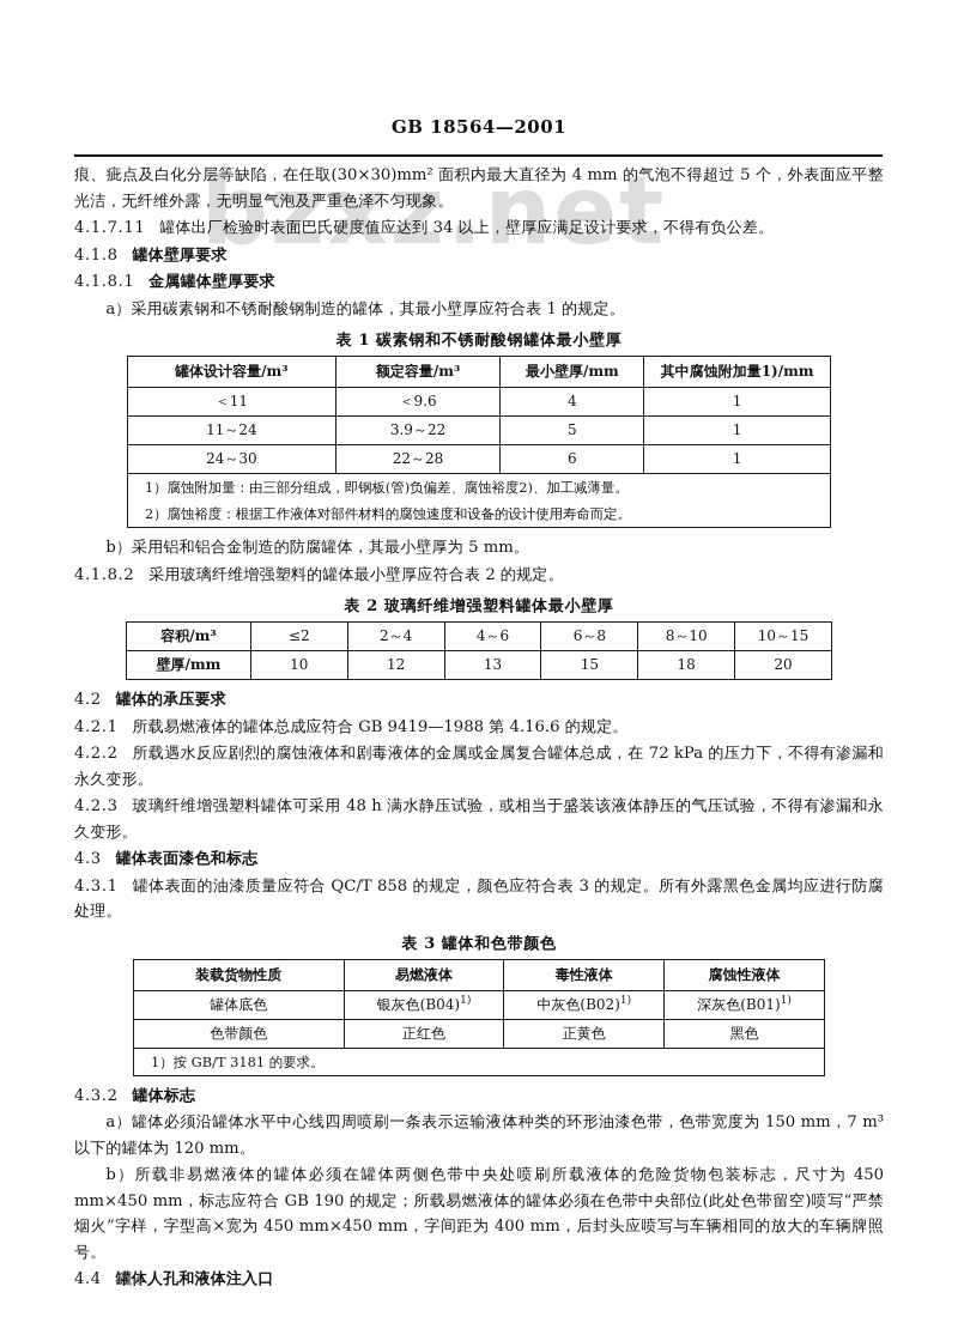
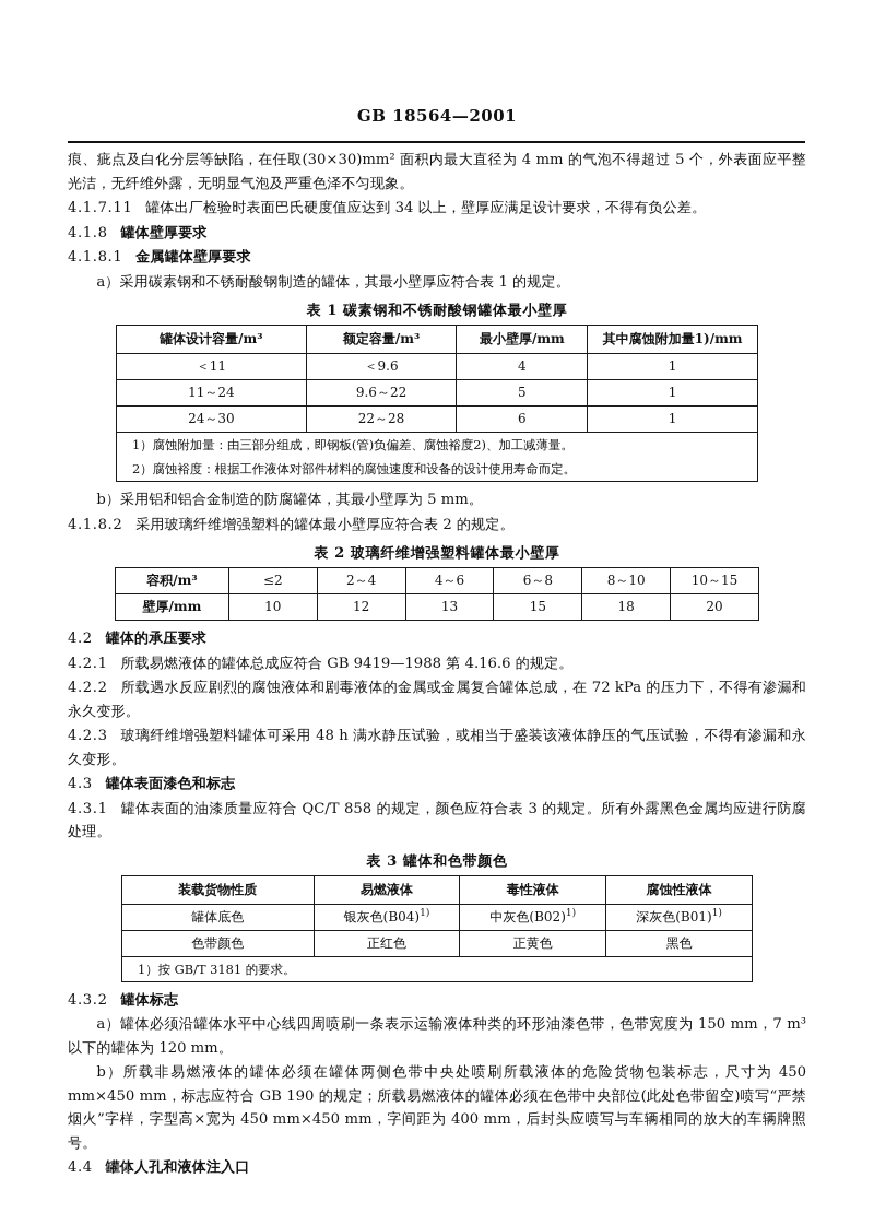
- bzxz.net
  GB 18564—2001
  痕、疵点及白化分层等缺陷，在任取(30×30)mm² 面积内最大直径为 4 mm 的气泡不得超过 5 个，外表面应平整光洁，无纤维外露，无明显气泡及严重色泽不匀现象。
  4.1.7.11 罐体出厂检验时表面巴氏硬度值应达到 34 以上，壁厚应满足设计要求，不得有负公差。
  4.1.8 罐体壁厚要求
  4.1.8.1 金属罐体壁厚要求
  a）采用碳素钢和不锈耐酸钢制造的罐体，其最小壁厚应符合表 1 的规定。
  表 1 碳素钢和不锈耐酸钢罐体最小壁厚
  罐体设计容量/m³	额定容量/m³	最小壁厚/mm	其中腐蚀附加量1)/mm
  ＜11	＜9.6	4	1
- 11～24	3.9～22	5	1
+ 11～24	9.6～22	5	1
  24～30	22～28	6	1
  1）腐蚀附加量：由三部分组成，即钢板(管)负偏差、腐蚀裕度2)、加工减薄量。
  2）腐蚀裕度：根据工作液体对部件材料的腐蚀速度和设备的设计使用寿命而定。
  b）采用铝和铝合金制造的防腐罐体，其最小壁厚为 5 mm。
  4.1.8.2 采用玻璃纤维增强塑料的罐体最小壁厚应符合表 2 的规定。
  表 2 玻璃纤维增强塑料罐体最小壁厚
  容积/m³	≤2	2～4	4～6	6～8	8～10	10～15
  壁厚/mm	10	12	13	15	18	20
  4.2 罐体的承压要求
  4.2.1 所载易燃液体的罐体总成应符合 GB 9419—1988 第 4.16.6 的规定。
  4.2.2 所载遇水反应剧烈的腐蚀液体和剧毒液体的金属或金属复合罐体总成，在 72 kPa 的压力下，不得有渗漏和永久变形。
  4.2.3 玻璃纤维增强塑料罐体可采用 48 h 满水静压试验，或相当于盛装该液体静压的气压试验，不得有渗漏和永久变形。
  4.3 罐体表面漆色和标志
  4.3.1 罐体表面的油漆质量应符合 QC/T 858 的规定，颜色应符合表 3 的规定。所有外露黑色金属均应进行防腐处理。
  表 3 罐体和色带颜色
  装载货物性质	易燃液体	毒性液体	腐蚀性液体
  罐体底色	银灰色(B04)1)	中灰色(B02)1)	深灰色(B01)1)
  色带颜色	正红色	正黄色	黑色
  1）按 GB/T 3181 的要求。
  4.3.2 罐体标志
  a）罐体必须沿罐体水平中心线四周喷刷一条表示运输液体种类的环形油漆色带，色带宽度为 150 mm，7 m³ 以下的罐体为 120 mm。
  b）所载非易燃液体的罐体必须在罐体两侧色带中央处喷刷所载液体的危险货物包装标志，尺寸为 450 mm×450 mm，标志应符合 GB 190 的规定；所载易燃液体的罐体必须在色带中央部位(此处色带留空)喷写“严禁烟火”字样，字型高×宽为 450 mm×450 mm，字间距为 400 mm，后封头应喷写与车辆相同的放大的车辆牌照号。
  4.4 罐体人孔和液体注入口
  424
